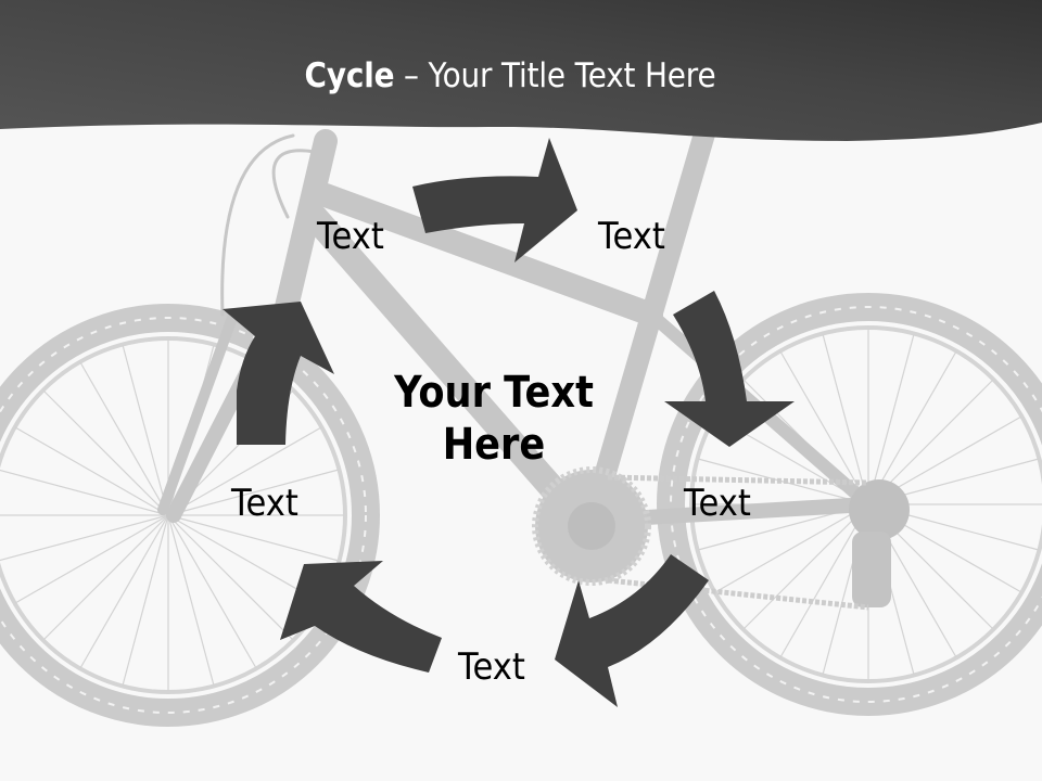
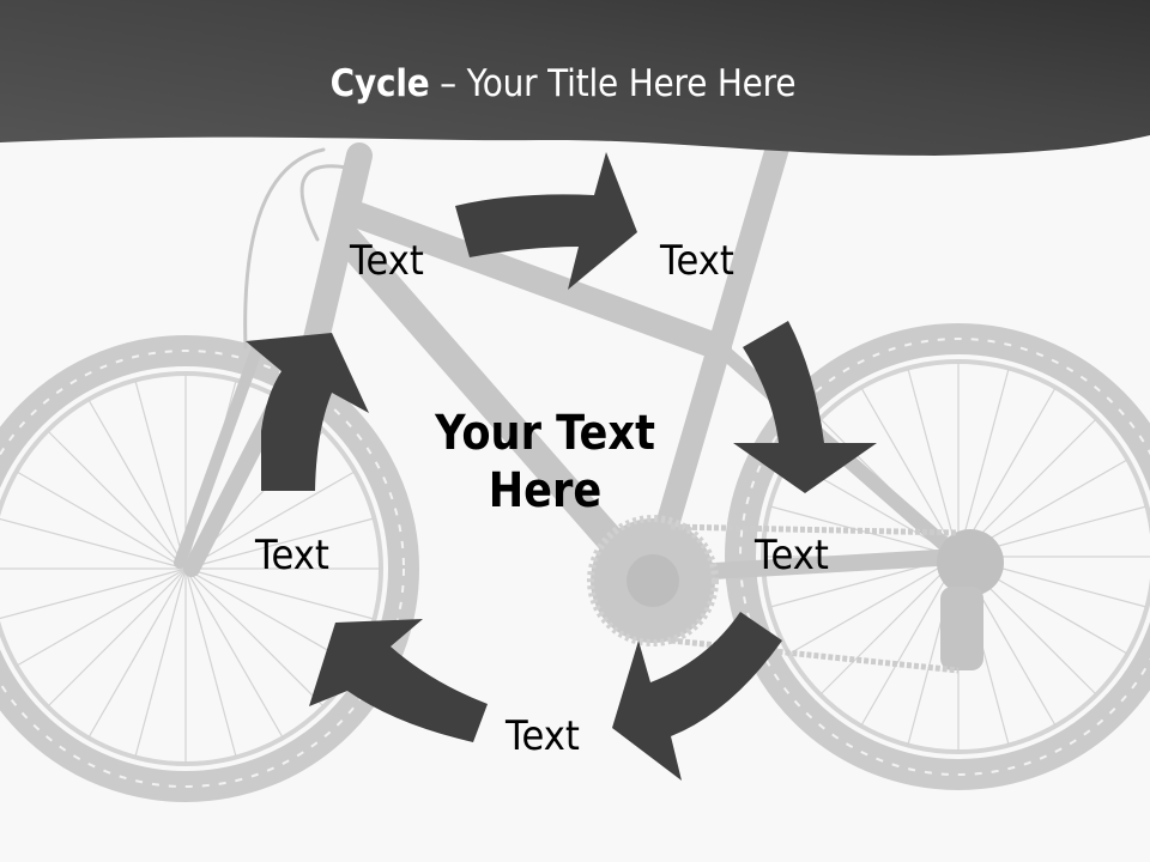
- Cycle – Your Title Text Here
+ Cycle – Your Title Here Here
  Text
  Text
  Text
  Text
  Text
  Your Text
  Here
